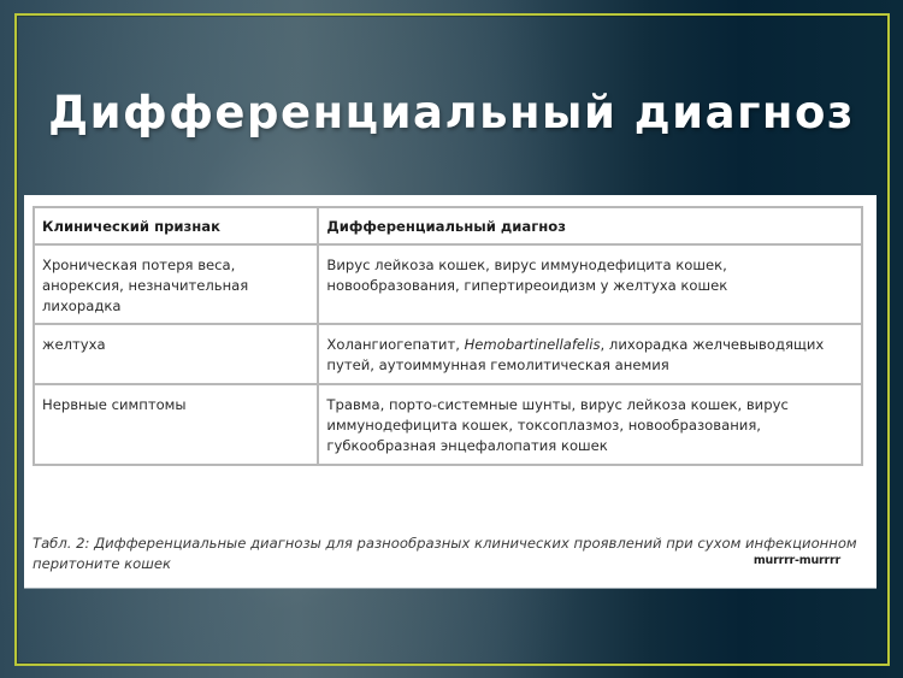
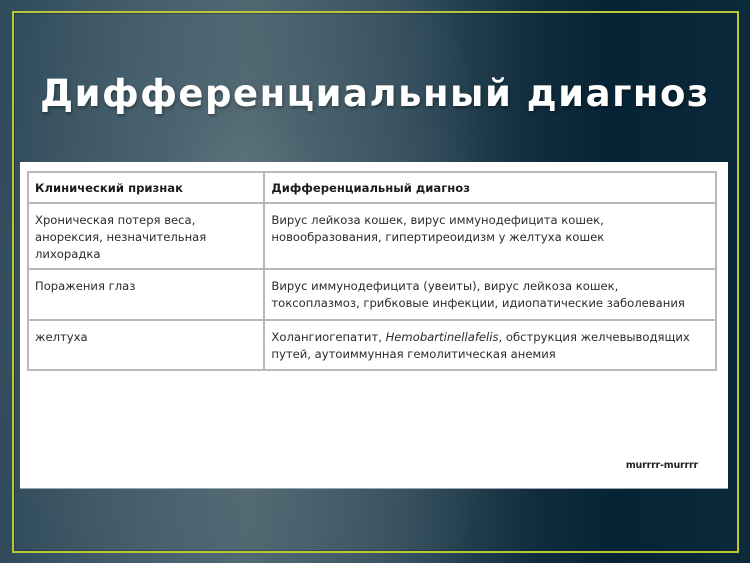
  Дифференциальный диагноз
  Клинический признак	Дифференциальный диагноз
  Хроническая потеря веса, анорексия, незначительная лихорадка	Вирус лейкоза кошек, вирус иммунодефицита кошек, новообразования, гипертиреоидизм у желтуха кошек
+ Поражения глаз	Вирус иммунодефицита (увеиты), вирус лейкоза кошек, токсоплазмоз, грибковые инфекции, идиопатические заболевания
- желтуха	Холангиогепатит, Hemobartinellafelis, лихорадка желчевыводящих путей, аутоиммунная гемолитическая анемия
+ желтуха	Холангиогепатит, Hemobartinellafelis, обструкция желчевыводящих путей, аутоиммунная гемолитическая анемия
- Нервные симптомы	Травма, порто-системные шунты, вирус лейкоза кошек, вирус иммунодефицита кошек, токсоплазмоз, новообразования, губкообразная энцефалопатия кошек
- Табл. 2: Дифференциальные диагнозы для разнообразных клинических проявлений при сухом инфекционном перитоните кошек
  murrrr-murrrr
